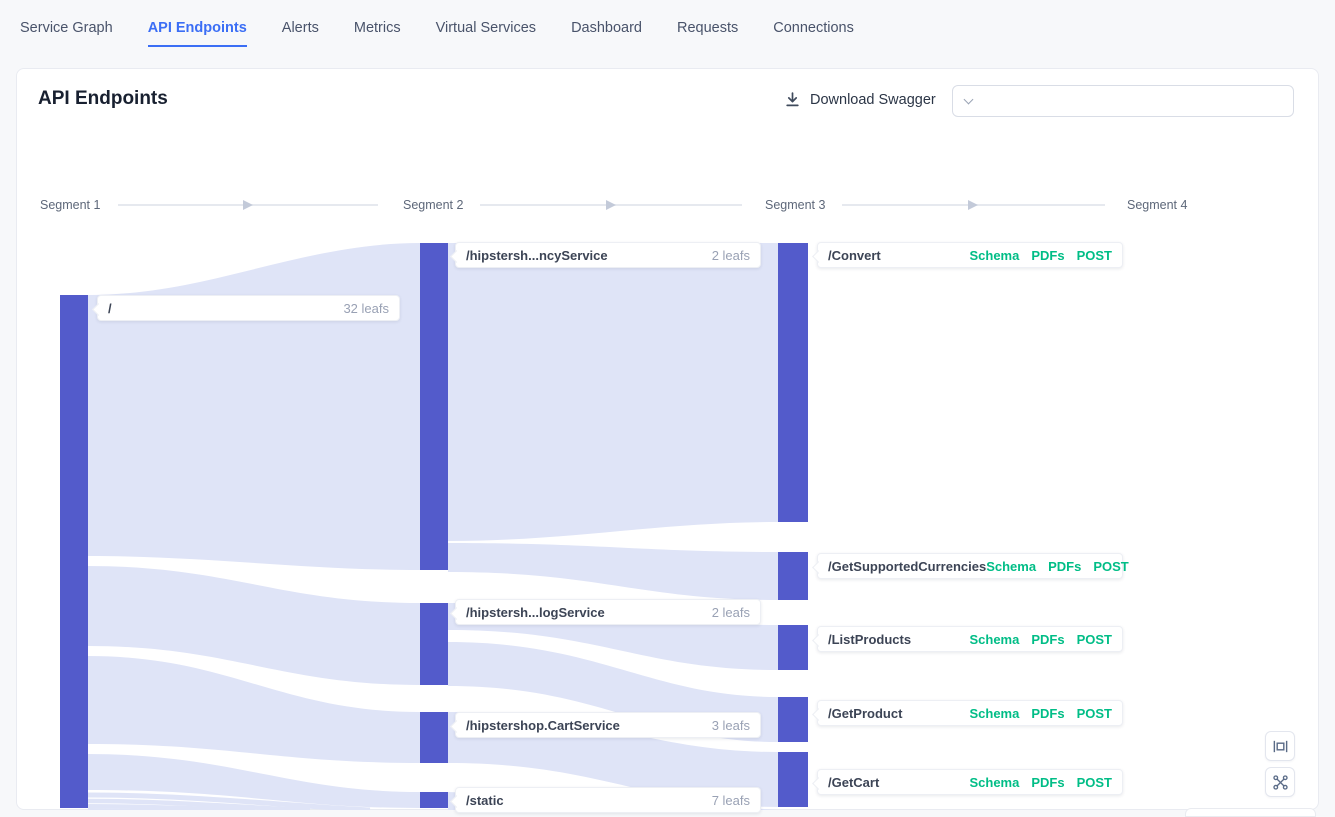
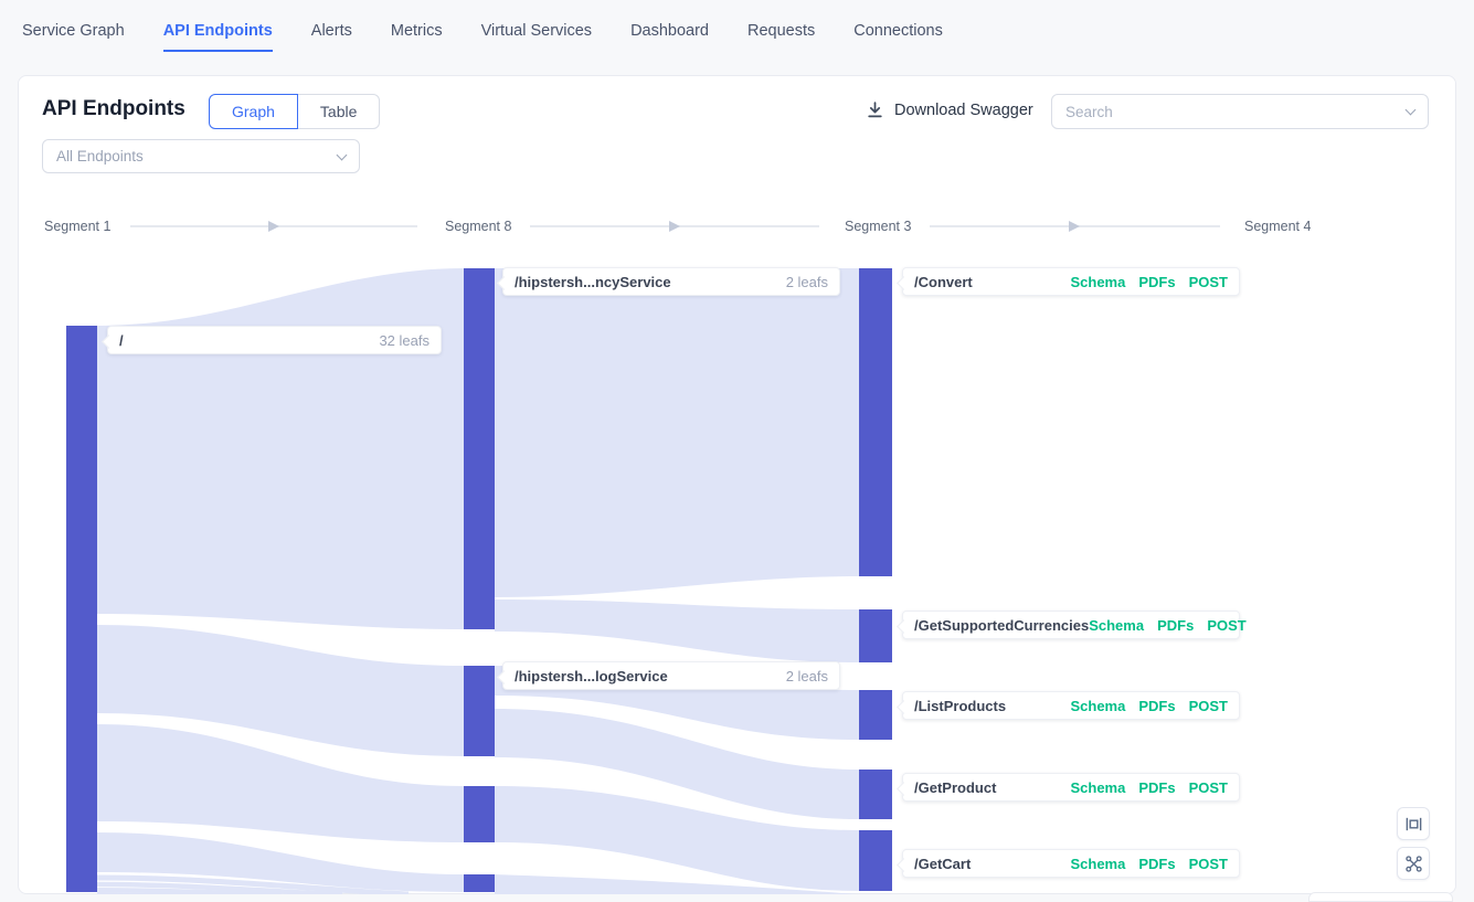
  Service Graph
  API Endpoints
  Alerts
  Metrics
  Virtual Services
  Dashboard
  Requests
  Connections
  API Endpoints
+ Graph
+ Table
+ All Endpoints
  Download Swagger
+ Search
  Segment 1
- Segment 2
+ Segment 8
  Segment 3
  Segment 4
  /
  32 leafs
  /hipstersh...ncyService
  2 leafs
  /hipstersh...logService
  2 leafs
- /hipstershop.CartService
- 3 leafs
- /static
- 7 leafs
  /Convert
  Schema
  PDFs
  POST
  /GetSupportedCurrencies
  Schema
  PDFs
  POST
  /ListProducts
  Schema
  PDFs
  POST
  /GetProduct
  Schema
  PDFs
  POST
  /GetCart
  Schema
  PDFs
  POST
